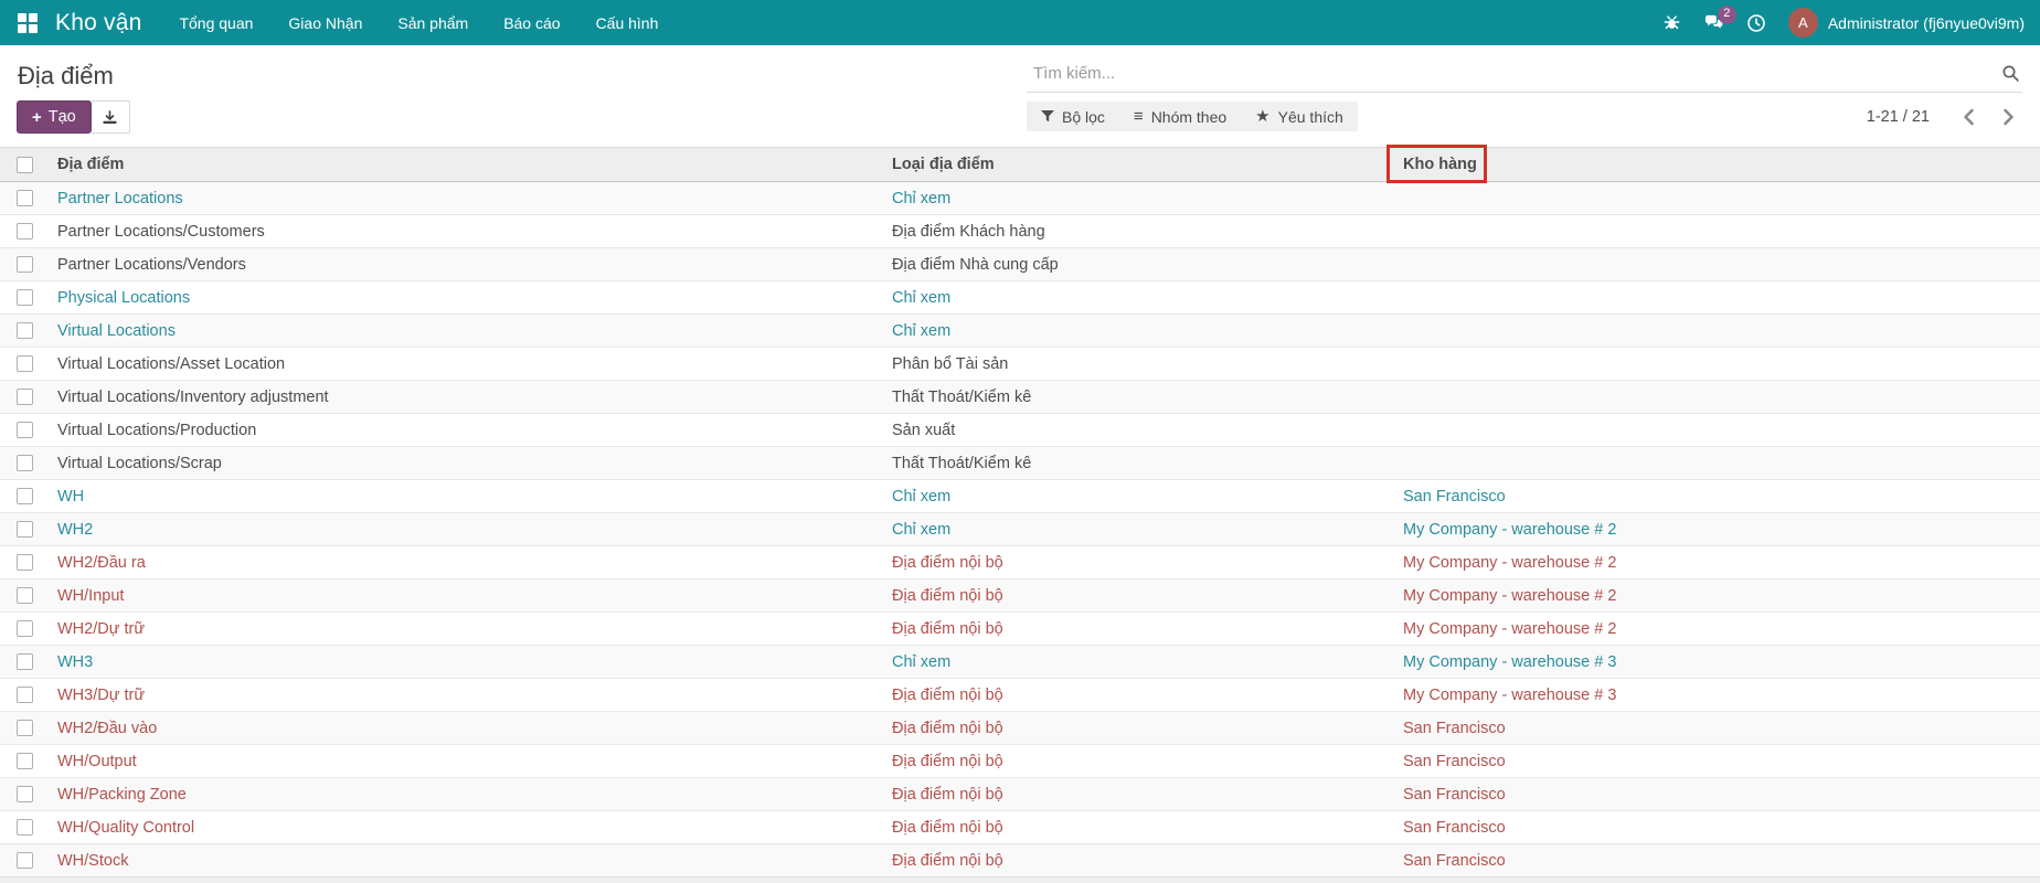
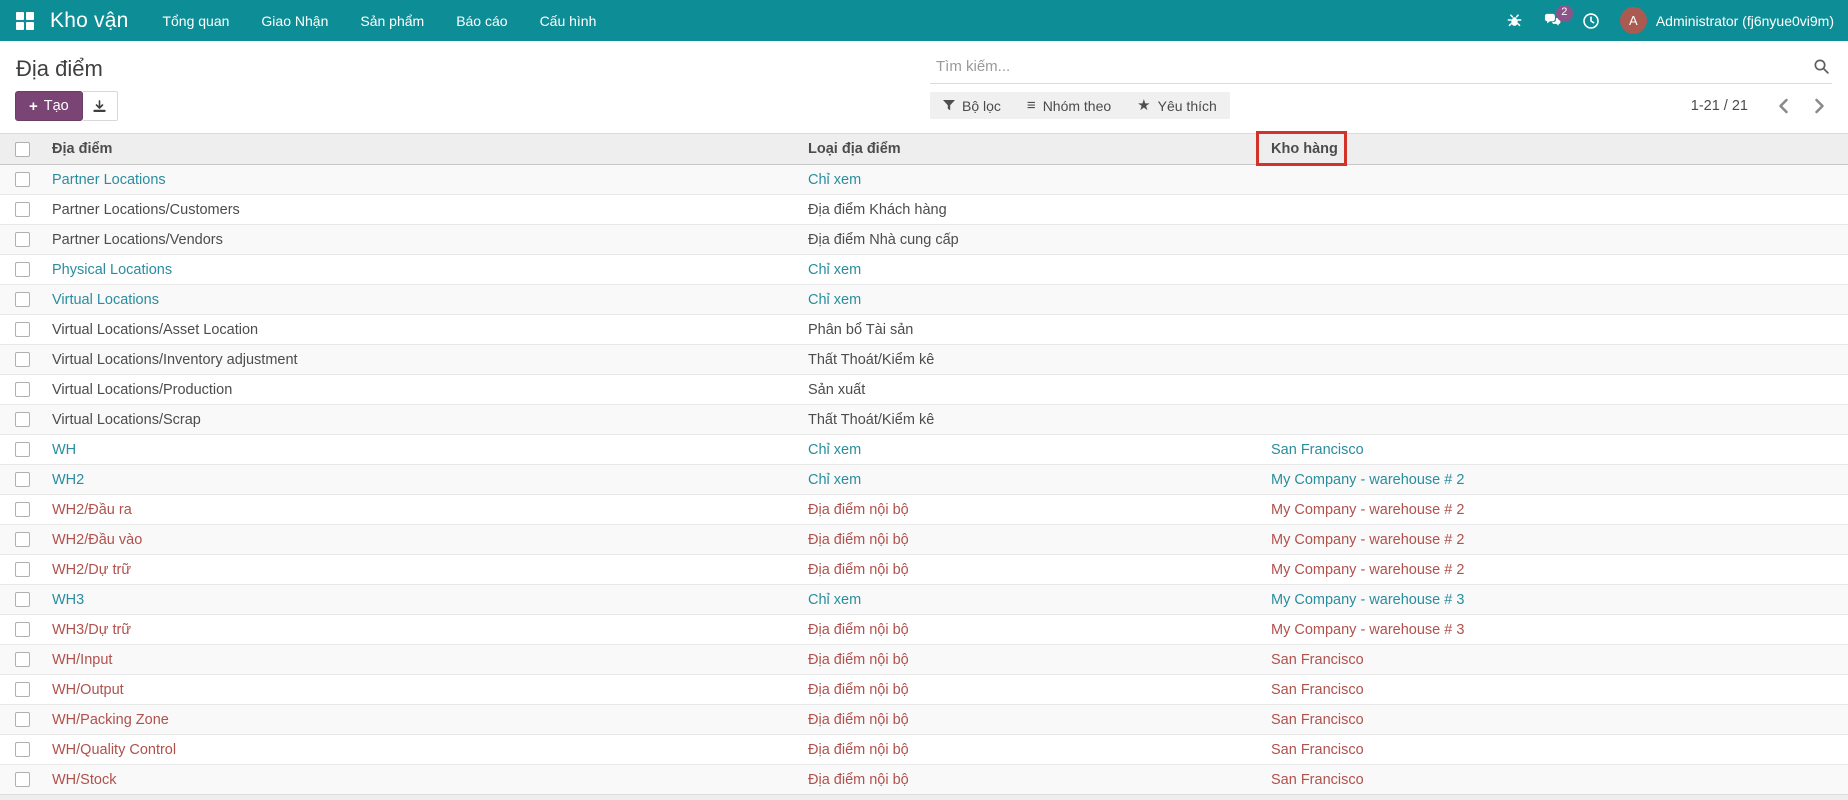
  Kho vận
  Tổng quan
  Giao Nhận
  Sản phẩm
  Báo cáo
  Cấu hình
  2
  A
  Administrator (fj6nyue0vi9m)
  Địa điểm
  Tìm kiếm...
  +
  Tạo
  Bộ lọc
  ≡
  Nhóm theo
  ★
  Yêu thích
  1-21 / 21
  Địa điểm
  Loại địa điểm
  Kho hàng
  Partner Locations
  Chỉ xem
  Partner Locations/Customers
  Địa điểm Khách hàng
  Partner Locations/Vendors
  Địa điểm Nhà cung cấp
  Physical Locations
  Chỉ xem
  Virtual Locations
  Chỉ xem
  Virtual Locations/Asset Location
  Phân bổ Tài sản
  Virtual Locations/Inventory adjustment
  Thất Thoát/Kiểm kê
  Virtual Locations/Production
  Sản xuất
  Virtual Locations/Scrap
  Thất Thoát/Kiểm kê
  WH
  Chỉ xem
  San Francisco
  WH2
  Chỉ xem
  My Company - warehouse # 2
  WH2/Đầu ra
  Địa điểm nội bộ
  My Company - warehouse # 2
- WH/Input
+ WH2/Đầu vào
  Địa điểm nội bộ
  My Company - warehouse # 2
  WH2/Dự trữ
  Địa điểm nội bộ
  My Company - warehouse # 2
  WH3
  Chỉ xem
  My Company - warehouse # 3
  WH3/Dự trữ
  Địa điểm nội bộ
  My Company - warehouse # 3
- WH2/Đầu vào
+ WH/Input
  Địa điểm nội bộ
  San Francisco
  WH/Output
  Địa điểm nội bộ
  San Francisco
  WH/Packing Zone
  Địa điểm nội bộ
  San Francisco
  WH/Quality Control
  Địa điểm nội bộ
  San Francisco
  WH/Stock
  Địa điểm nội bộ
  San Francisco
